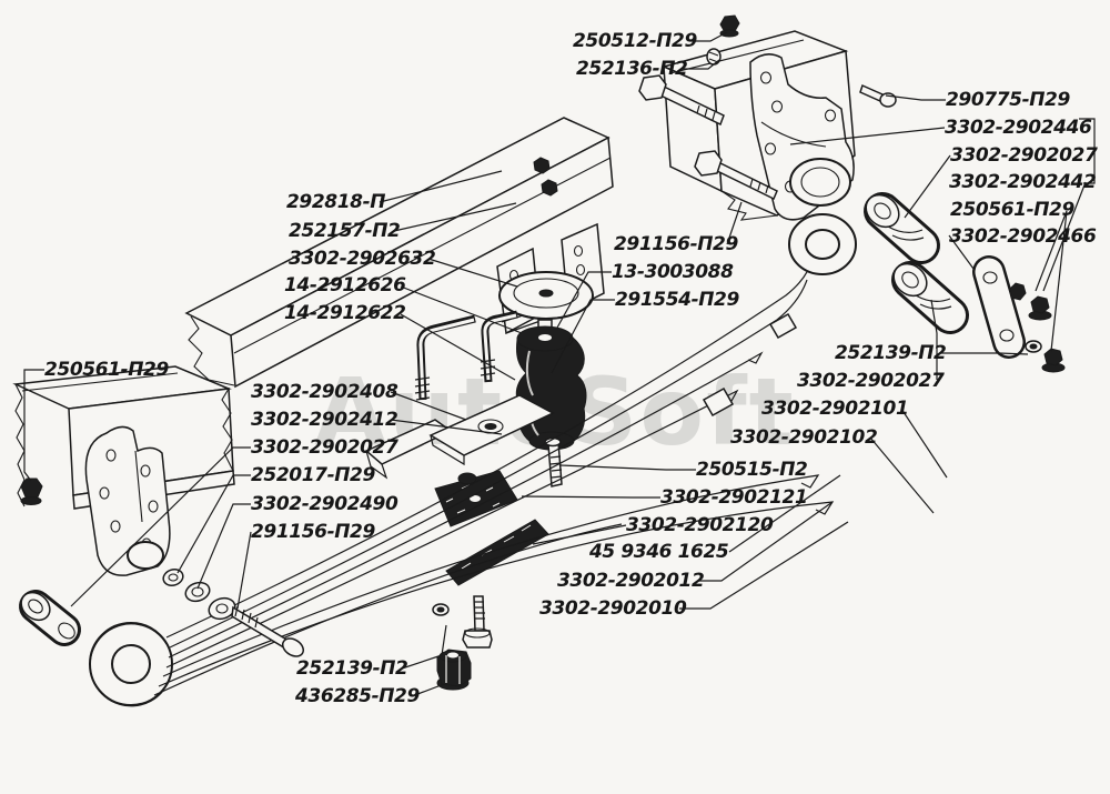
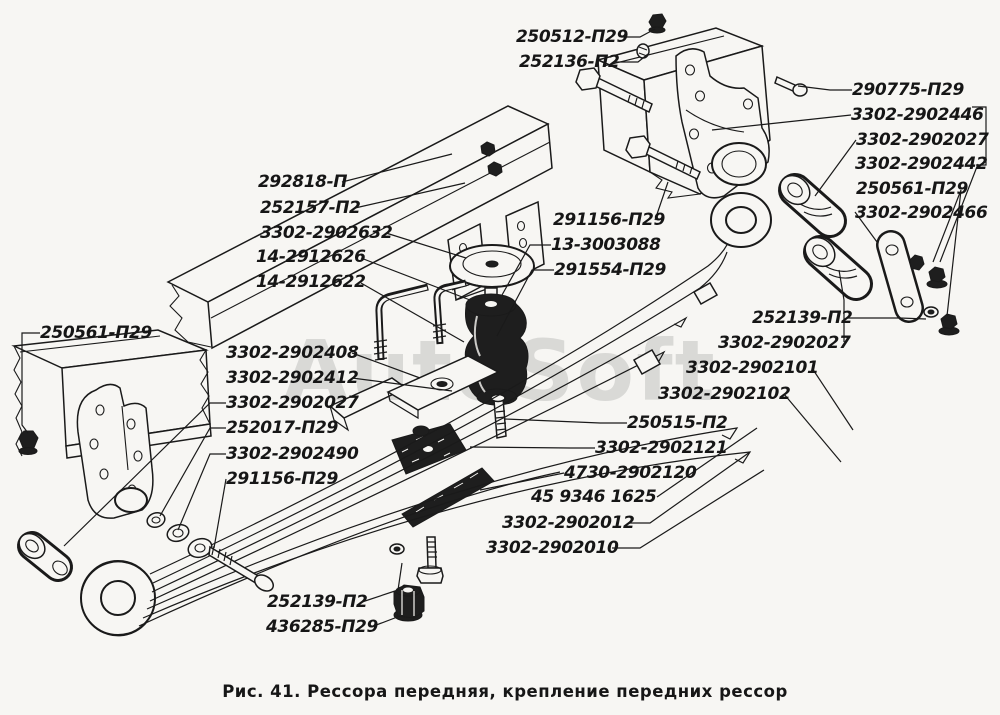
  AuSoft
  250512-П29
  252136-П2
  290775-П29
  3302-2902446
  3302-2902027
  3302-2902442
  250561-П29
  3302-2902466
  292818-П
  252157-П2
  3302-2902632
  14-2912626
  14-2912622
  291156-П29
  13-3003088
  291554-П29
  250561-П29
  3302-2902408
  3302-2902412
  3302-2902027
  252017-П29
  3302-2902490
  291156-П29
  252139-П2
  3302-2902027
  3302-2902101
  3302-2902102
  250515-П2
  3302-2902121
- 3302-2902120
+ 4730-2902120
  45 9346 1625
  3302-2902012
  3302-2902010
  252139-П2
  436285-П29
+ Рис. 41. Рессора передняя, крепление передних рессор
